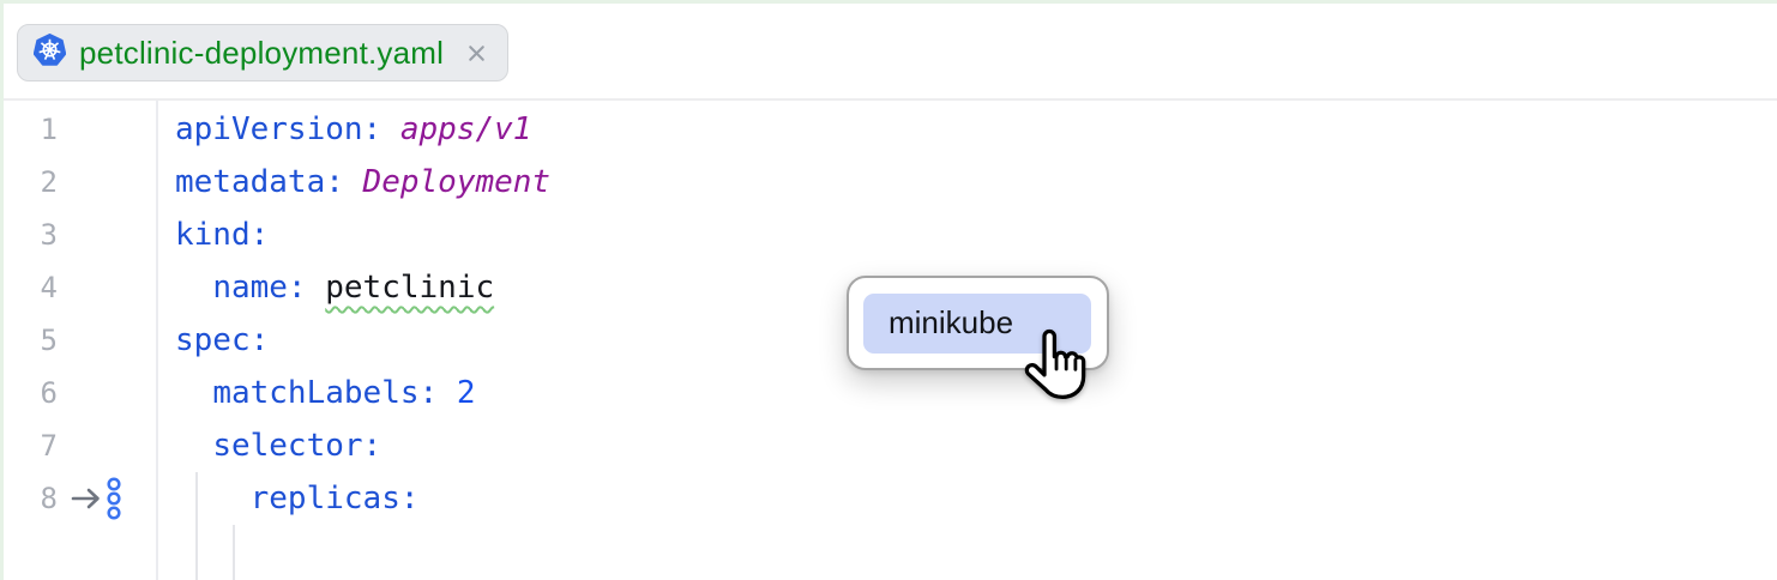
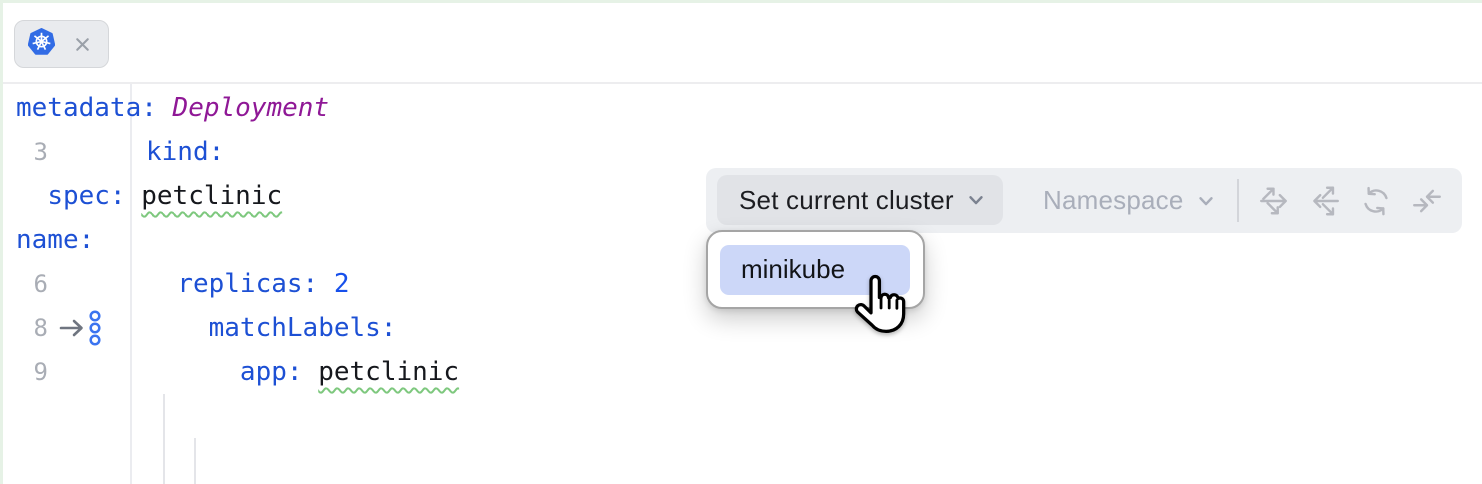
- petclinic-deployment.yaml
- 1
- apiVersion: apps/v1
- 2
  metadata: Deployment
  3
  kind:
- 4
- name: petclinic
+ spec: petclinic
- 5
- spec:
+ name:
  6
- matchLabels: 2
+ replicas: 2
- 7
- selector:
  8
- replicas:
+ matchLabels:
+ 9
+ app: petclinic
+ Set current cluster
+ Namespace
  minikube
